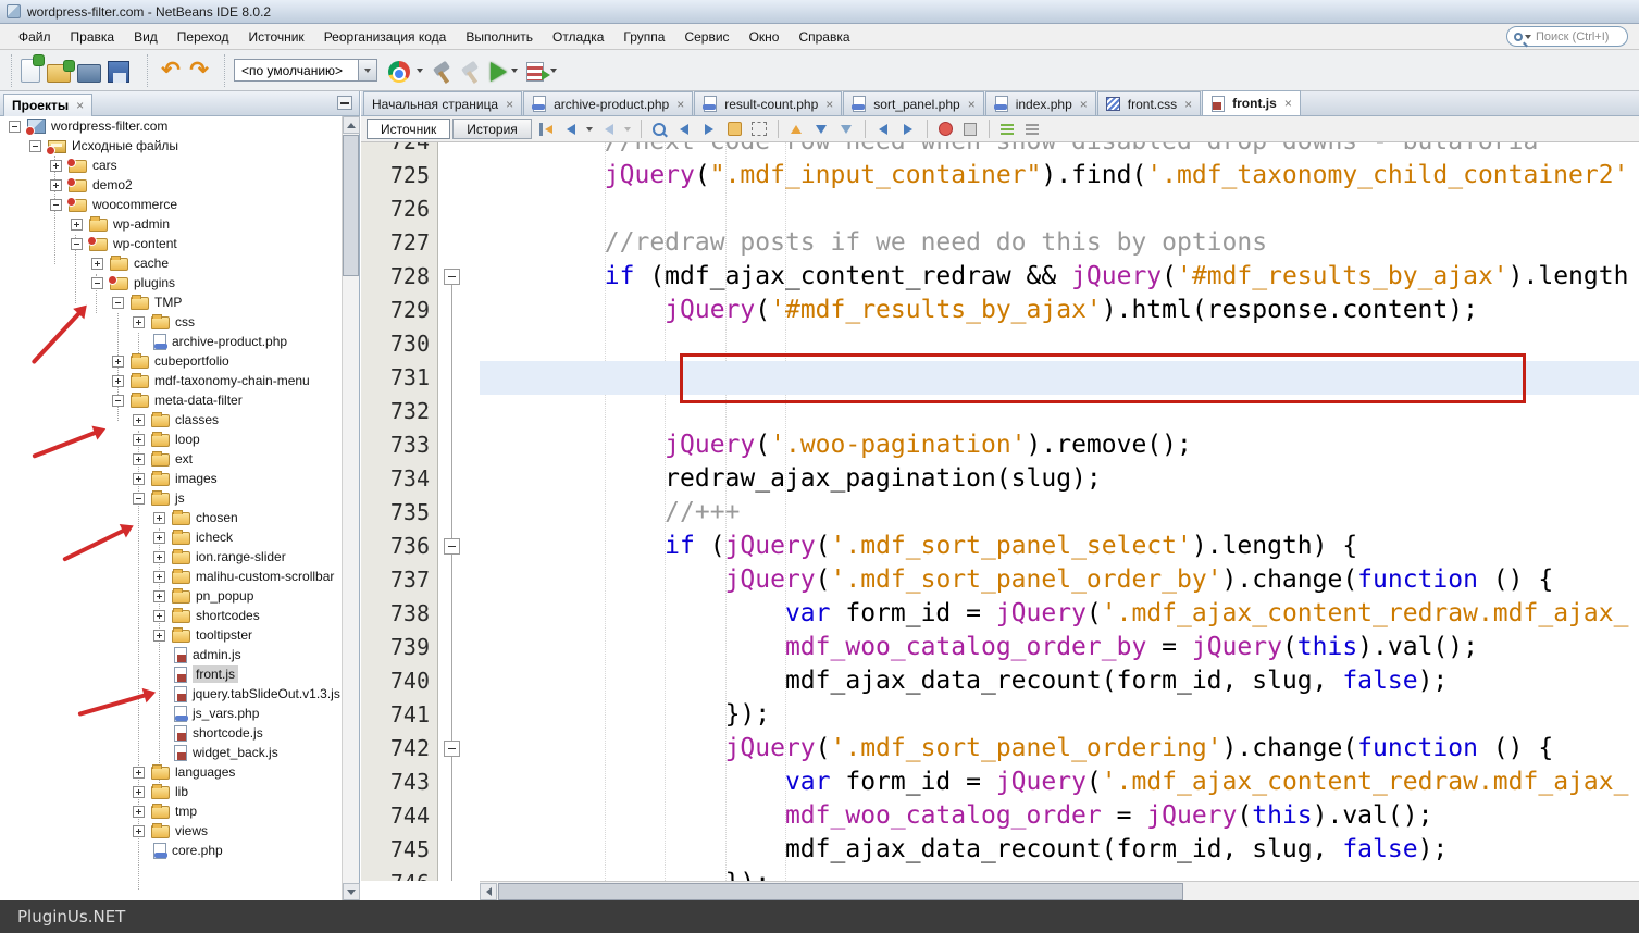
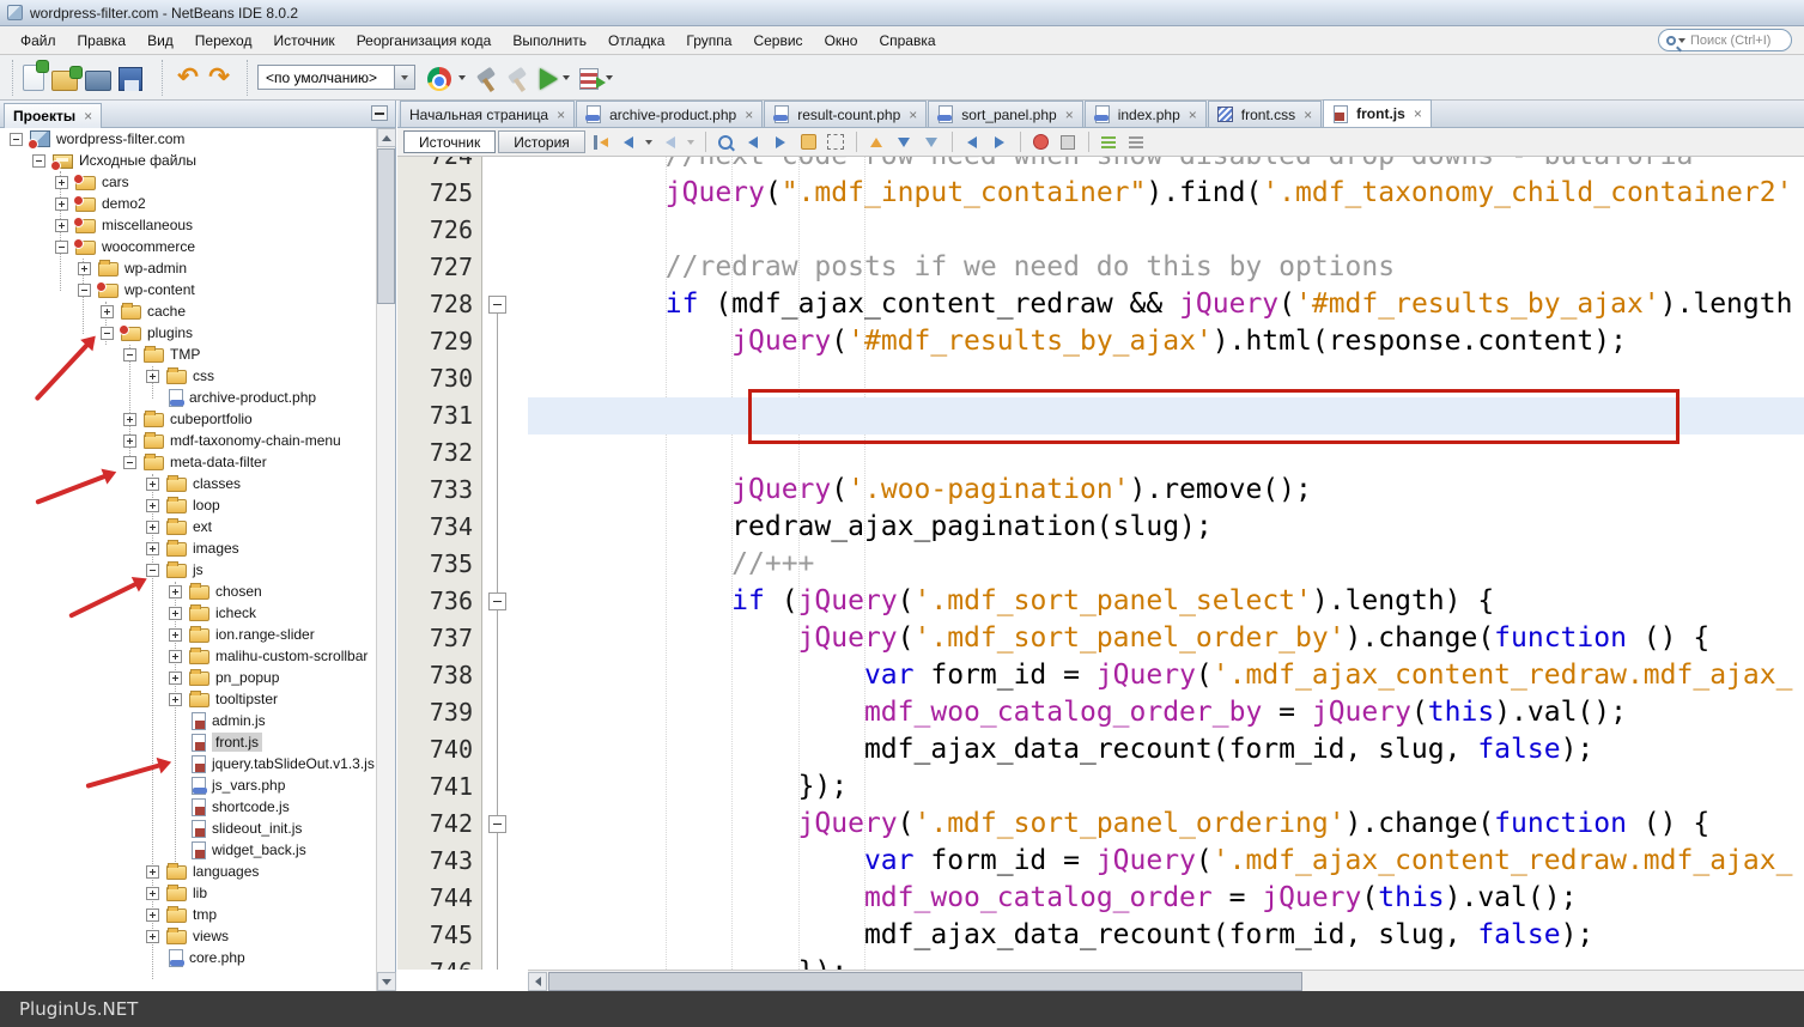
  wordpress-filter.com - NetBeans IDE 8.0.2
  Файл
  Правка
  Вид
  Переход
  Источник
  Реорганизация кода
  Выполнить
  Отладка
  Группа
  Сервис
  Окно
  Справка
  Поиск (Ctrl+I)
  ↶
  ↷
  <по умолчанию>
  Проекты
  ×
  wordpress-filter.com
  Исходные файлы
  cars
  demo2
+ miscellaneous
  woocommerce
  wp-admin
  wp-content
  cache
  plugins
  TMP
  css
  archive-product.php
  cubeportfolio
  mdf-taxonomy-chain-menu
  meta-data-filter
  classes
  loop
  ext
  images
  js
  chosen
  icheck
  ion.range-slider
  malihu-custom-scrollbar
  pn_popup
- shortcodes
  tooltipster
  admin.js
  front.js
  jquery.tabSlideOut.v1.3.js
  js_vars.php
  shortcode.js
+ slideout_init.js
  widget_back.js
  languages
  lib
  tmp
  views
  core.php
  Начальная страница
  ×
  archive-product.php
  ×
  result-count.php
  ×
  sort_panel.php
  ×
  index.php
  ×
  front.css
  ×
  front.js
  ×
  Источник
  История
  725
  726
  727
  728
  729
  730
  731
  732
  733
  734
  735
  736
  737
  738
  739
  740
  741
  742
  743
  744
  745
  jQuery(".mdf_input_container").find('.mdf_taxonomy_child_container2'
  //redraw posts if we need do this by options
  if (mdf_ajax_content_redraw && jQuery('#mdf_results_by_ajax').length
  jQuery('#mdf_results_by_ajax').html(response.content);
  jQuery('.woo-pagination').remove();
  redraw_ajax_pagination(slug);
  //+++
  if (jQuery('.mdf_sort_panel_select').length) {
  jQuery('.mdf_sort_panel_order_by').change(function () {
  var form_id = jQuery('.mdf_ajax_content_redraw.mdf_ajax_
  mdf_woo_catalog_order_by = jQuery(this).val();
  mdf_ajax_data_recount(form_id, slug, false);
  });
  jQuery('.mdf_sort_panel_ordering').change(function () {
  var form_id = jQuery('.mdf_ajax_content_redraw.mdf_ajax_
  mdf_woo_catalog_order = jQuery(this).val();
  mdf_ajax_data_recount(form_id, slug, false);
  PluginUs.NET
